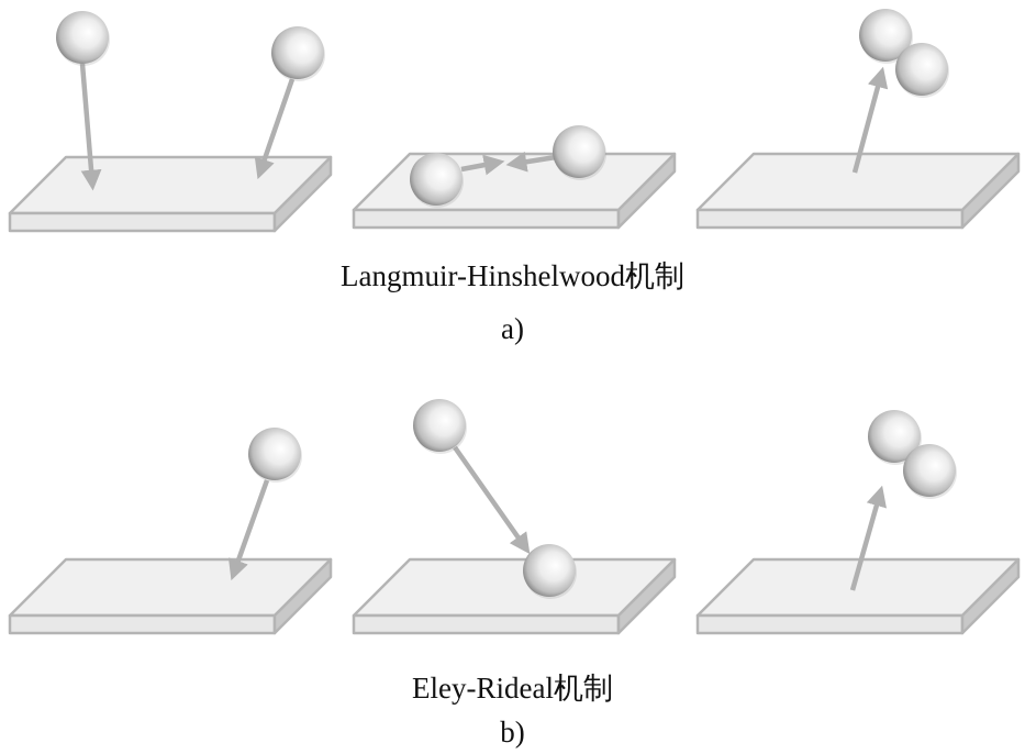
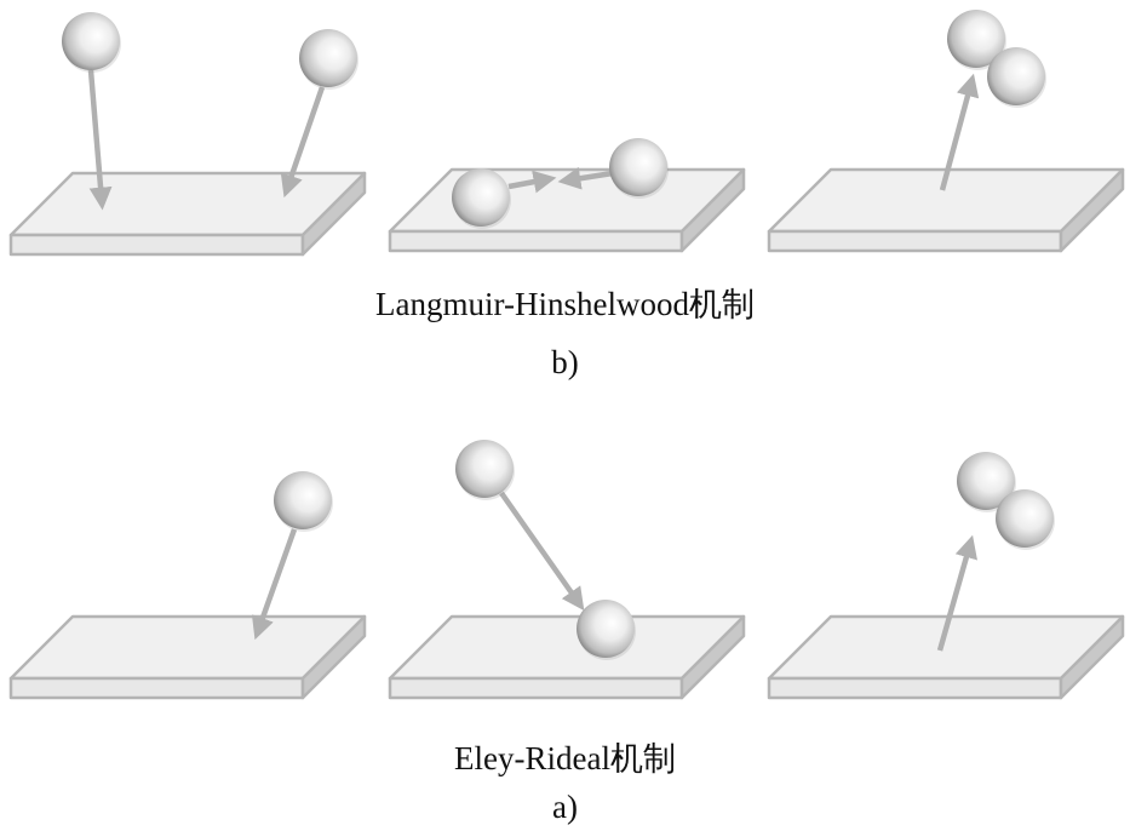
  Langmuir-Hinshelwood机制
- a)
+ b)
  Eley-Rideal机制
- b)
+ a)
